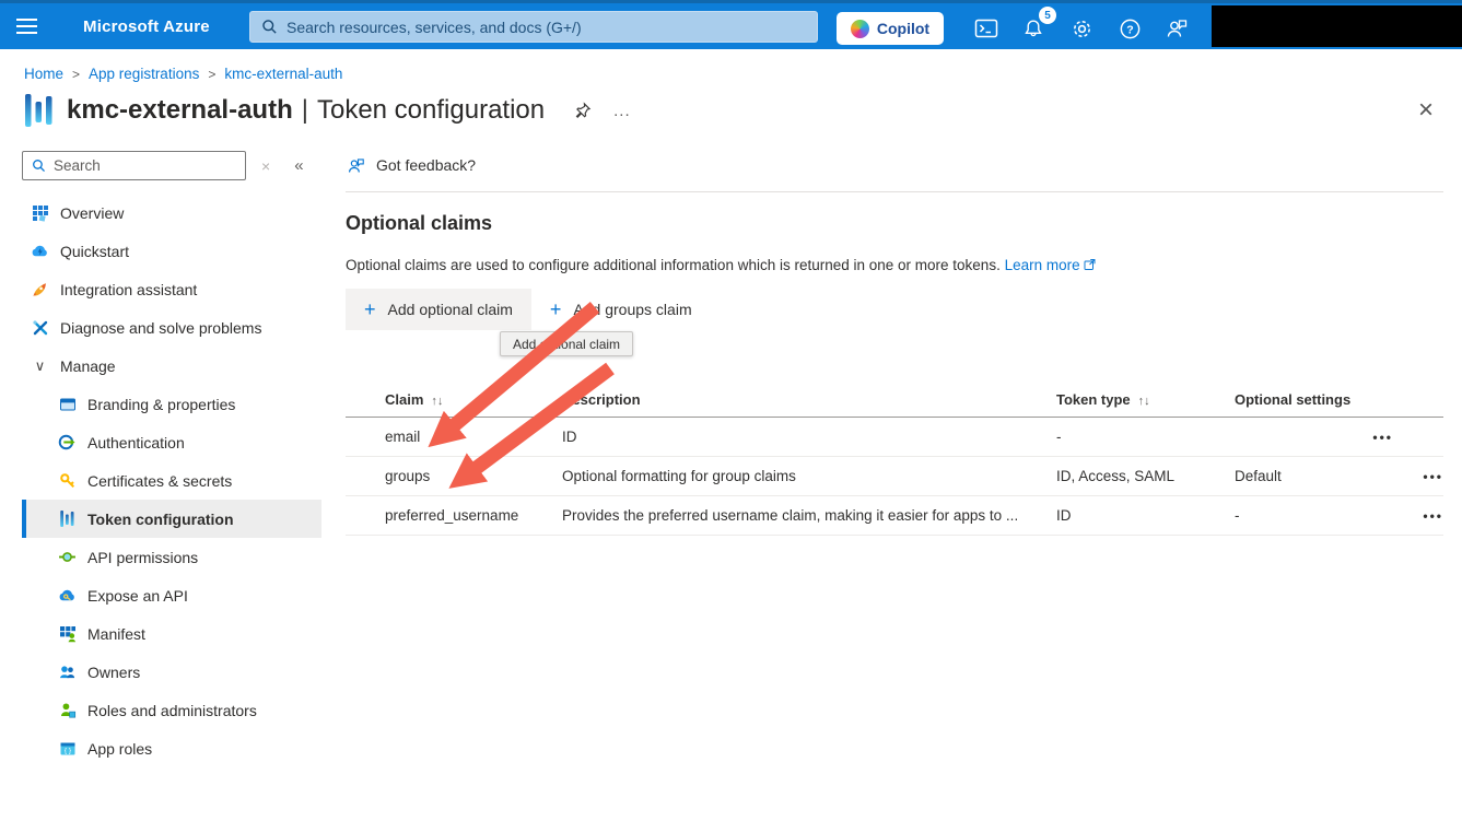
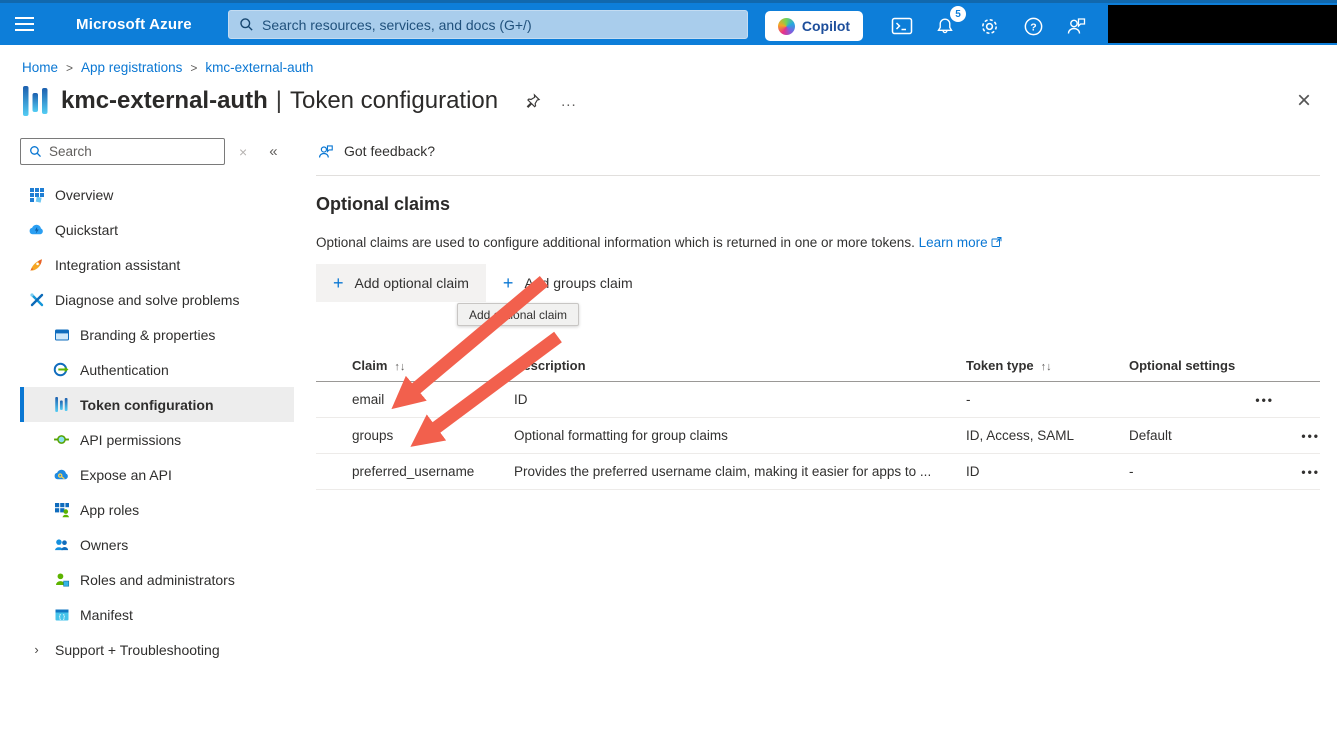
  Microsoft Azure
  Search resources, services, and docs (G+/)
  Copilot
  5
  ?
  Home > App registrations > kmc-external-auth
  kmc-external-auth | Token configuration
  ...
  ×
  Search
  ×
  «
  Overview
  Quickstart
  Integration assistant
  Diagnose and solve problems
- ∨
- Manage
  Branding & properties
  Authentication
- Certificates & secrets
  Token configuration
  API permissions
  Expose an API
- Manifest
+ App roles
  Owners
  Roles and administrators
- App roles
+ Manifest
+ ›
+ Support + Troubleshooting
  Got feedback?
  Optional claims
  Optional claims are used to configure additional information which is returned in one or more tokens. Learn more
  +
  Add optional claim
  +
  A groups claim
  Claim ↑↓
  scription
  Token type ↑↓
  Optional settings
  email
  ID
  -
  •••
  groups
  Optional formatting for group claims
  ID, Access, SAML
  Default
  •••
  preferred_username
  Provides the preferred username claim, making it easier for apps to ...
  ID
  -
  •••
  Addonal claim
